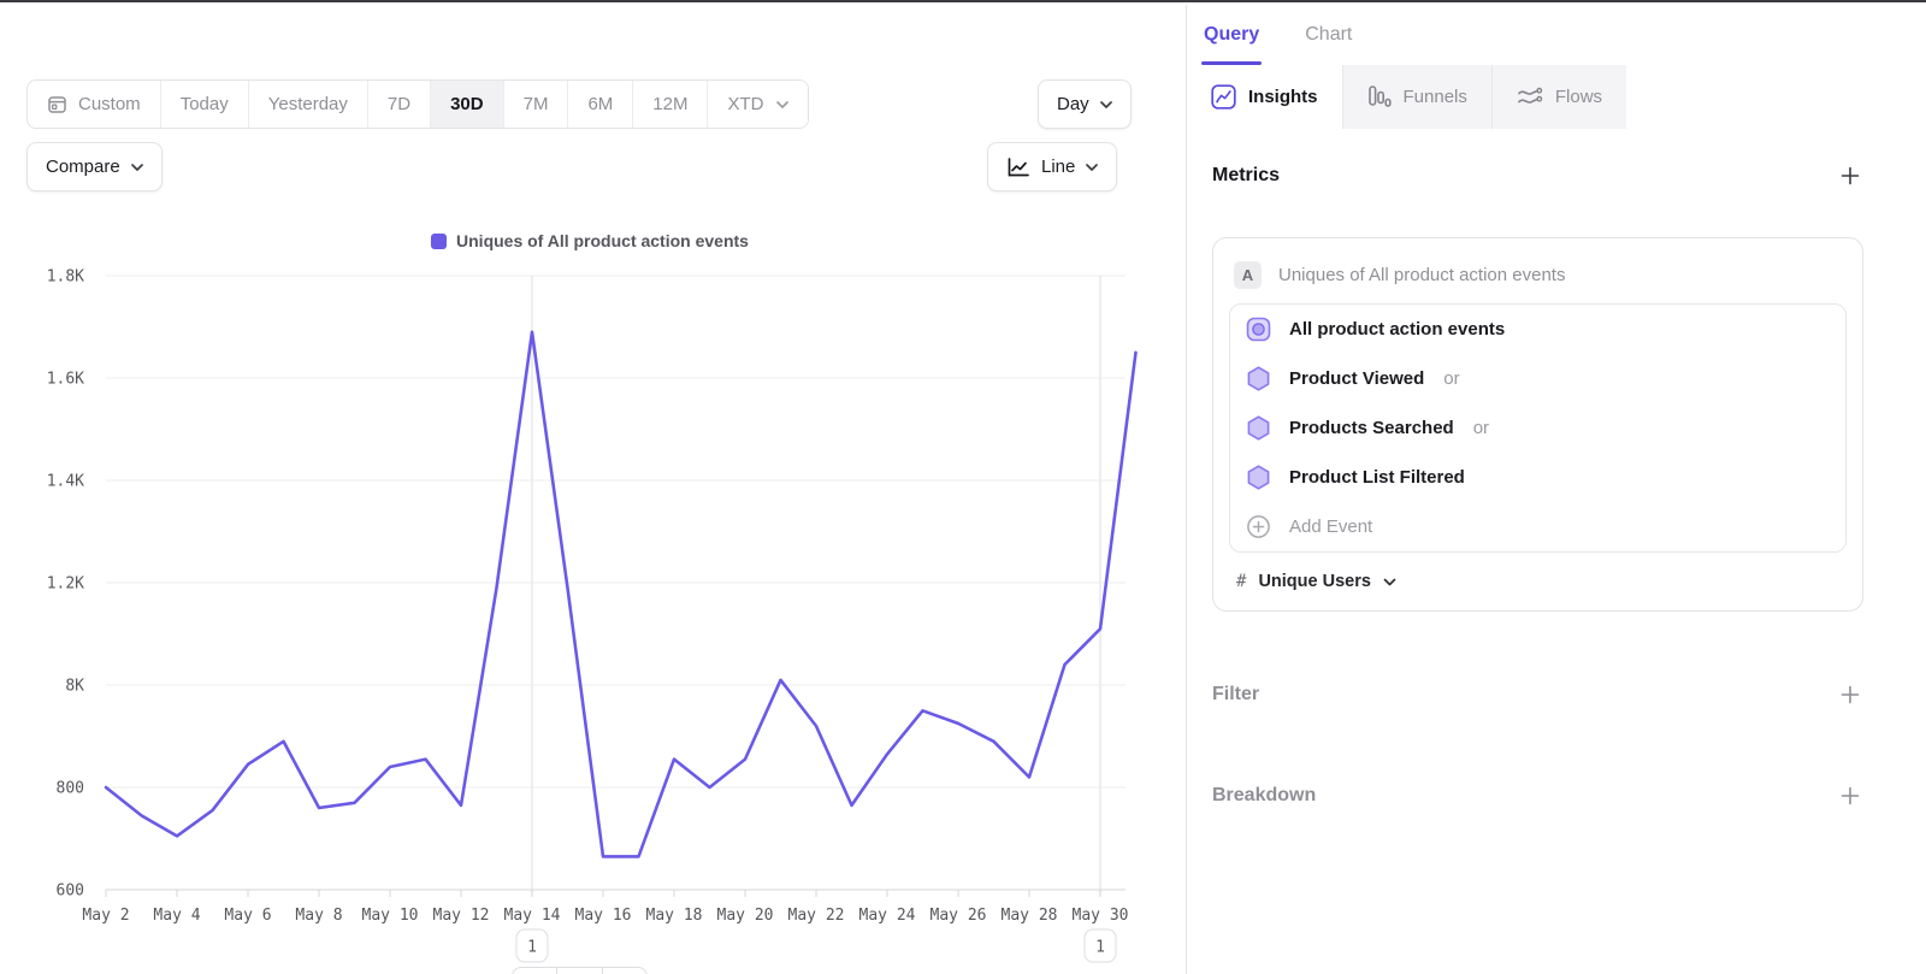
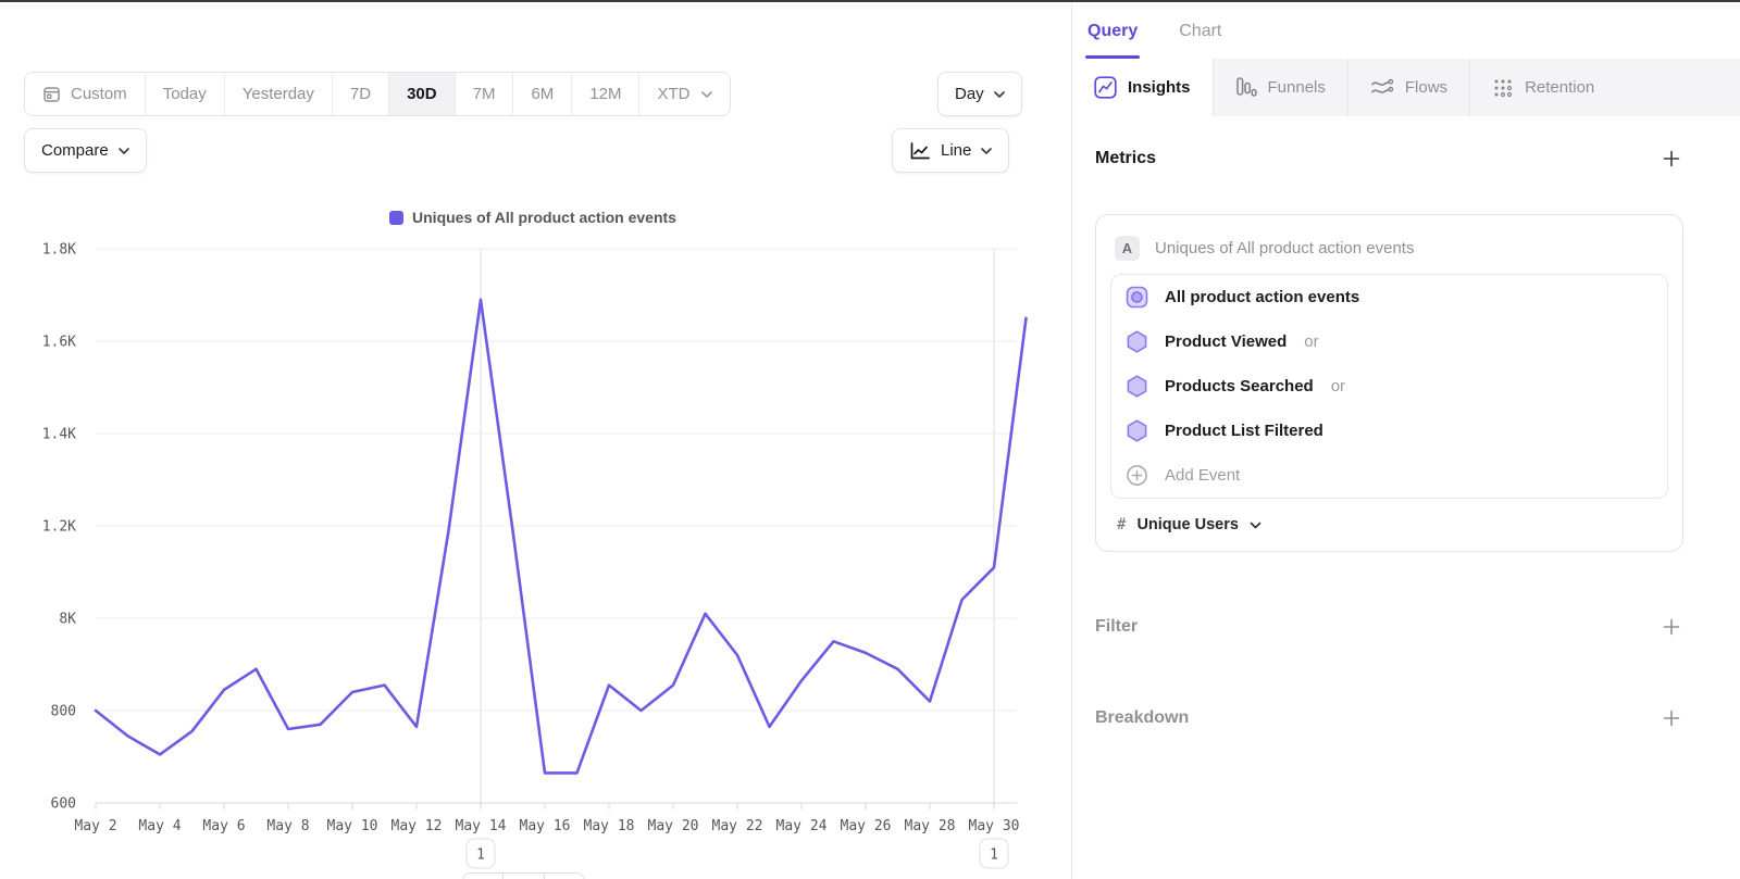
  Custom
  Today
  Yesterday
  7D
  30D
  7M
  6M
  12M
  XTD
  Day
  Compare
  Line
  Uniques of All product action events
  600
  800
  8K
  1.2K
  1.4K
  1.6K
  1.8K
  May 2
  May 4
  May 6
  May 8
  May 10
  May 12
  May 14
  May 16
  May 18
  May 20
  May 22
  May 24
  May 26
  May 28
  May 30
  1
  1
  Query
  Chart
  Insights
  Funnels
  Flows
+ Retention
  Metrics
  A
  Uniques of All product action events
  All product action events
  Product Viewed
  or
  Products Searched
  or
  Product List Filtered
  Add Event
  #
  Unique Users
  Filter
  Breakdown
